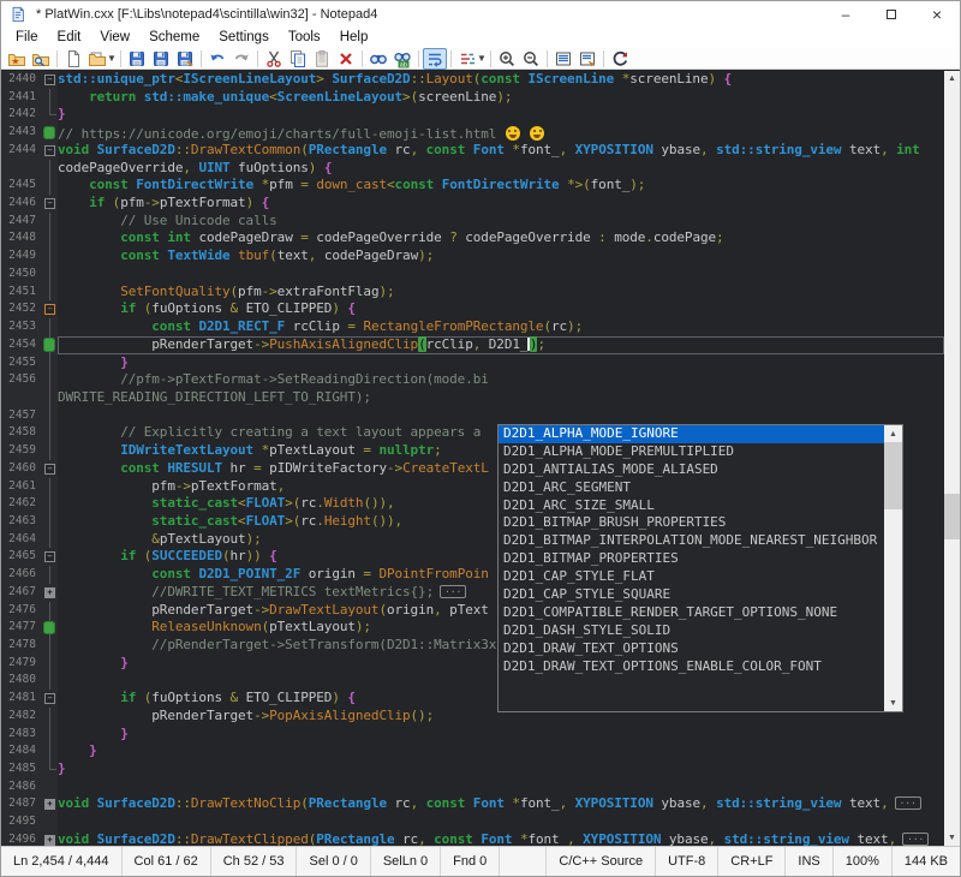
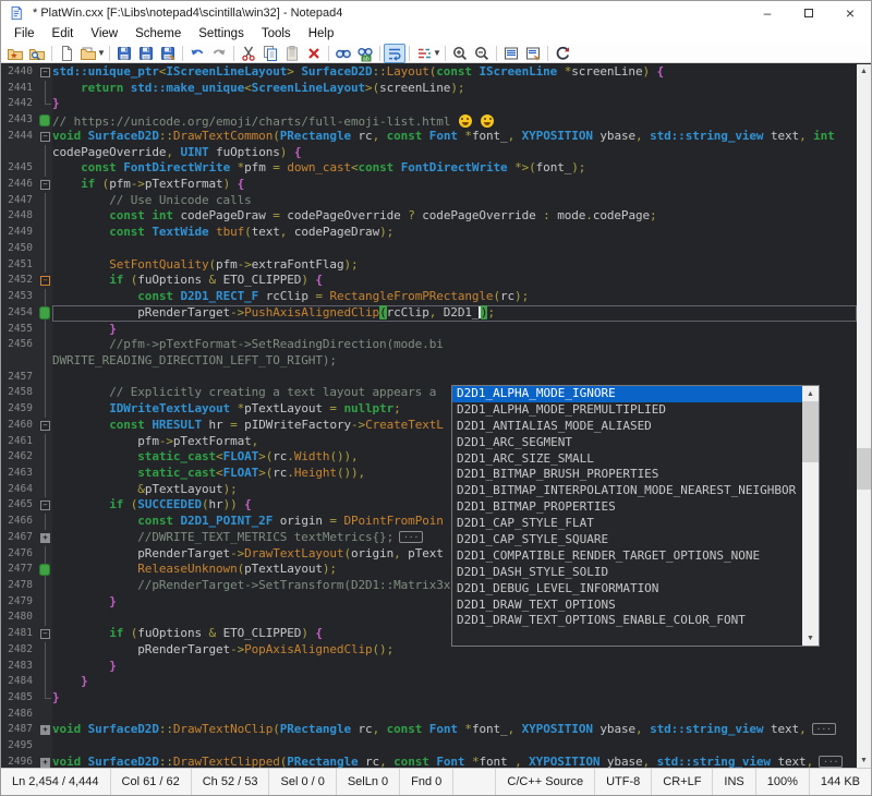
  * PlatWin.cxx [F:\Libs\notepad4\scintilla\win32] - Notepad4
  –
  ×
  File
  Edit
  View
  Scheme
  Settings
  Tools
  Help
  ★
  ▼
  ▼
  2440
  −
  std::unique_ptr<IScreenLineLayout> SurfaceD2D::Layout(const IScreenLine *screenLine) {
  2441
  return std::make_unique<ScreenLineLayout>(screenLine);
  2442
  }
  2443
  // https://unicode.org/emoji/charts/full-emoji-list.html
  2444
  −
  void SurfaceD2D::DrawTextCommon(PRectangle rc, const Font *font_, XYPOSITION ybase, std::string_view text, int
  codePageOverride, UINT fuOptions) {
  2445
  const FontDirectWrite *pfm = down_cast<const FontDirectWrite *>(font_);
  2446
  −
  if (pfm->pTextFormat) {
  2447
  // Use Unicode calls
  2448
  const int codePageDraw = codePageOverride ? codePageOverride : mode.codePage;
  2449
  const TextWide tbuf(text, codePageDraw);
  2450
  2451
  SetFontQuality(pfm->extraFontFlag);
  2452
  −
  if (fuOptions & ETO_CLIPPED) {
  2453
  const D2D1_RECT_F rcClip = RectangleFromPRectangle(rc);
  2454
  pRenderTarget->PushAxisAlignedClip(rcClip, D2D1_);
  2455
  }
  2456
  //pfm->pTextFormat->SetReadingDirection(mode.bi
  DWRITE_READING_DIRECTION_LEFT_TO_RIGHT);
  2457
  2458
  // Explicitly creating a text layout appears a
  2459
  IDWriteTextLayout *pTextLayout = nullptr;
  2460
  −
  const HRESULT hr = pIDWriteFactory->CreateTextL
  2461
  pfm->pTextFormat,
  2462
  static_cast<FLOAT>(rc.Width()),
  2463
  static_cast<FLOAT>(rc.Height()),
  2464
  &pTextLayout);
  2465
  −
  if (SUCCEEDED(hr)) {
  2466
  const D2D1_POINT_2F origin = DPointFromPoin
  2467
  +
  //DWRITE_TEXT_METRICS textMetrics{}; ···
  2476
  pRenderTarget->DrawTextLayout(origin, pText
  2477
  ReleaseUnknown(pTextLayout);
  2478
  //pRenderTarget->SetTransform(D2D1::Matrix3x
  2479
  }
  2480
  2481
  −
  if (fuOptions & ETO_CLIPPED) {
  2482
  pRenderTarget->PopAxisAlignedClip();
  2483
  }
  2484
  }
  2485
  }
  2486
  2487
  +
  void SurfaceD2D::DrawTextNoClip(PRectangle rc, const Font *font_, XYPOSITION ybase, std::string_view text, ···
  2495
  2496
  +
  void SurfaceD2D::DrawTextClipped(PRectangle rc, const Font *font_, XYPOSITION ybase, std::string_view text, ···
  D2D1_ALPHA_MODE_IGNORE
  D2D1_ALPHA_MODE_PREMULTIPLIED
  D2D1_ANTIALIAS_MODE_ALIASED
  D2D1_ARC_SEGMENT
  D2D1_ARC_SIZE_SMALL
  D2D1_BITMAP_BRUSH_PROPERTIES
  D2D1_BITMAP_INTERPOLATION_MODE_NEAREST_NEIGHBOR
  D2D1_BITMAP_PROPERTIES
  D2D1_CAP_STYLE_FLAT
  D2D1_CAP_STYLE_SQUARE
  D2D1_COMPATIBLE_RENDER_TARGET_OPTIONS_NONE
  D2D1_DASH_STYLE_SOLID
+ D2D1_DEBUG_LEVEL_INFORMATION
  D2D1_DRAW_TEXT_OPTIONS
  D2D1_DRAW_TEXT_OPTIONS_ENABLE_COLOR_FONT
  Ln 2,454 / 4,444
  Col 61 / 62
  Ch 52 / 53
  Sel 0 / 0
  SelLn 0
  Fnd 0
  C/C++ Source
  UTF-8
  CR+LF
  INS
  100%
  144 KB
